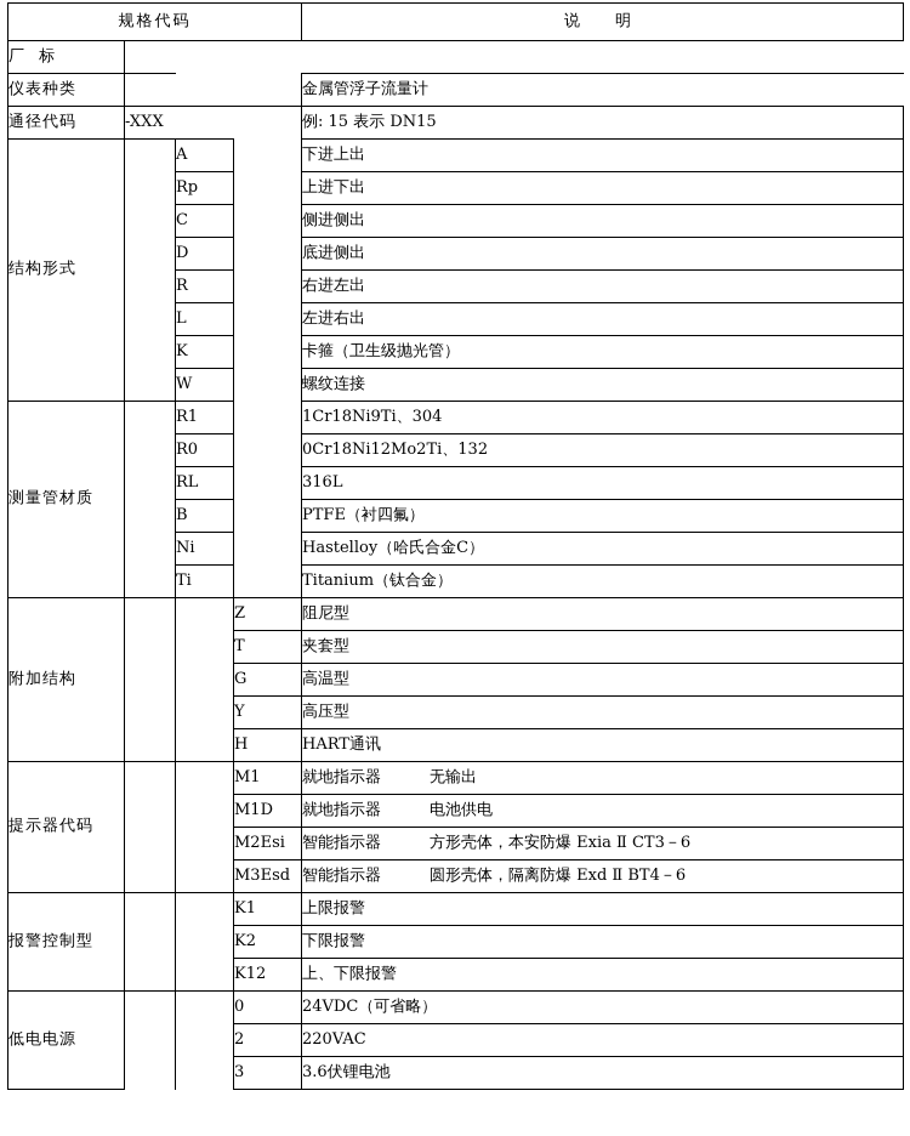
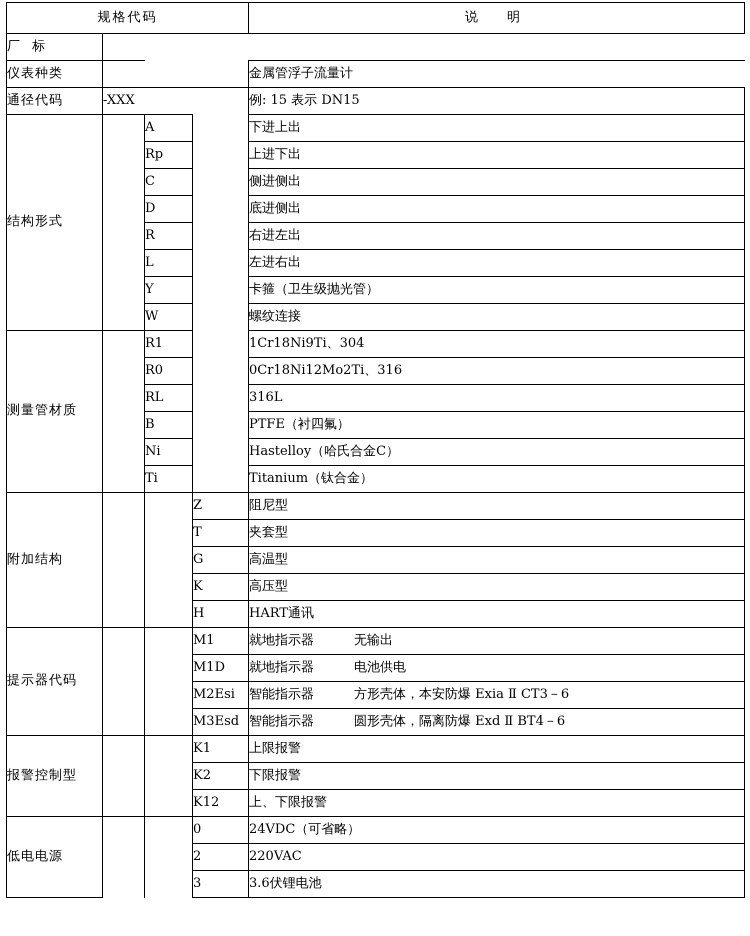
  规格代码	说 明
  厂 标
  仪表种类				金属管浮子流量计
  通径代码	-XXX			例: 15 表示 DN15
  结构形式		A		下进上出
  Rp		上进下出
  C		侧进侧出
  D		底进侧出
  R		右进左出
  L		左进右出
- K		卡箍（卫生级抛光管）
+ Y		卡箍（卫生级抛光管）
  W		螺纹连接
  测量管材质		R1		1Cr18Ni9Ti、304
- R0		0Cr18Ni12Mo2Ti、132
+ R0		0Cr18Ni12Mo2Ti、316
  RL		316L
  B		PTFE（衬四氟）
  Ni		Hastelloy（哈氏合金C）
  Ti		Titanium（钛合金）
  附加结构			Z	阻尼型
  T	夹套型
  G	高温型
- Y	高压型
+ K	高压型
  H	HART通讯
  提示器代码			M1	就地指示器 无输出
  M1D	就地指示器 电池供电
  M2Esi	智能指示器 方形壳体，本安防爆 Exia Ⅱ CT3－6
  M3Esd	智能指示器 圆形壳体，隔离防爆 Exd Ⅱ BT4－6
  报警控制型			K1	上限报警
  K2	下限报警
  K12	上、下限报警
  低电电源			0	24VDC（可省略）
  2	220VAC
  3	3.6伏锂电池
